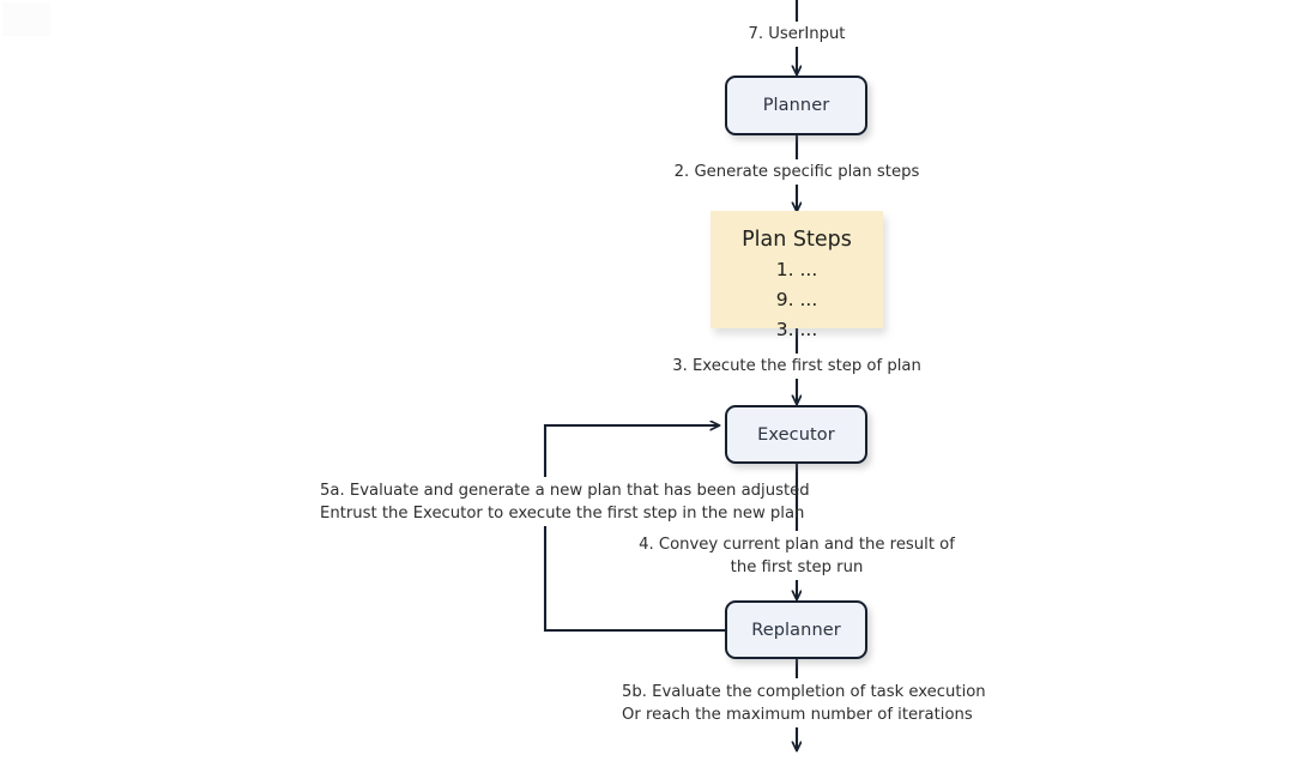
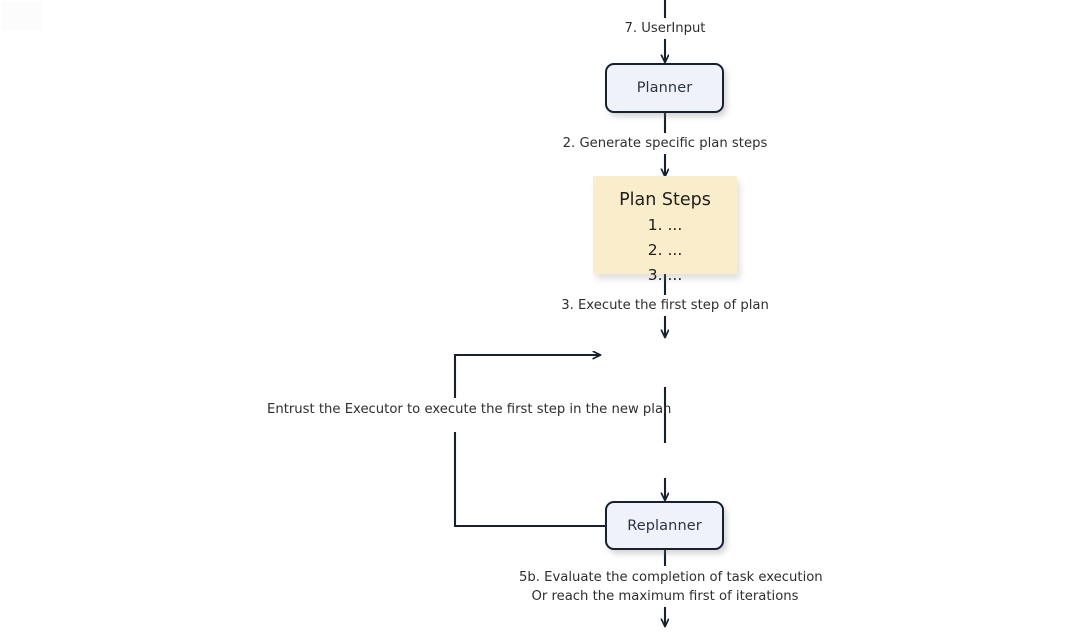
  Planner
  Plan Steps
  1. ...
- 9. ...
+ 2. ...
  3. ...
- Executor
  Replanner
  7. UserInput
  2. Generate specific plan steps
  3. Execute the first step of plan
- 4. Convey current plan and the result of
- the first step run
- 5a. Evaluate and generate a new plan that has been adjusted
  Entrust the Executor to execute the first step in the new plan
  5b. Evaluate the completion of task execution
- Or reach the maximum number of iterations
+ Or reach the maximum first of iterations
